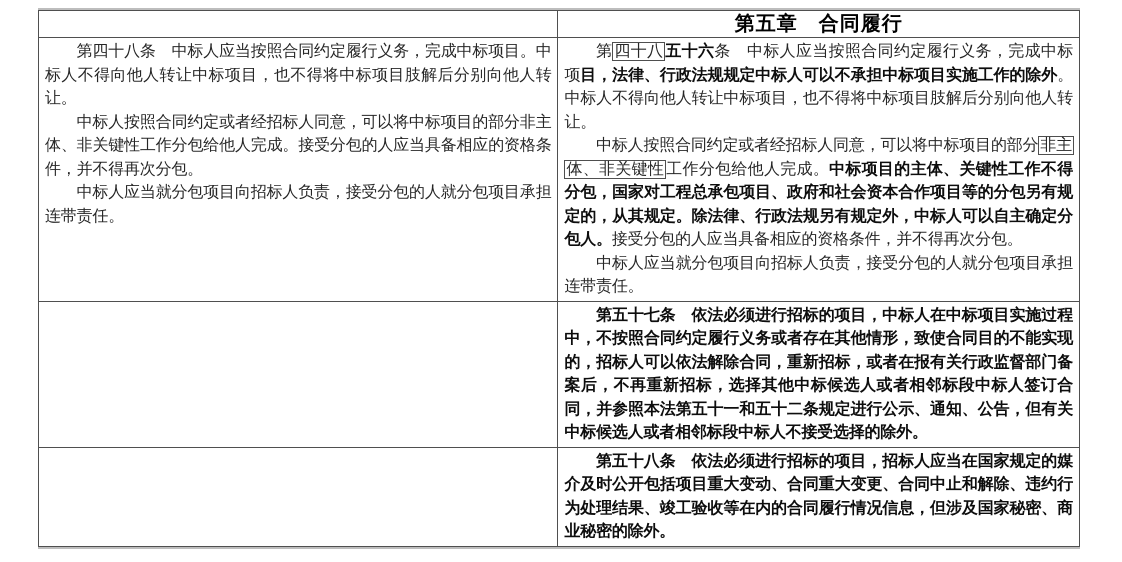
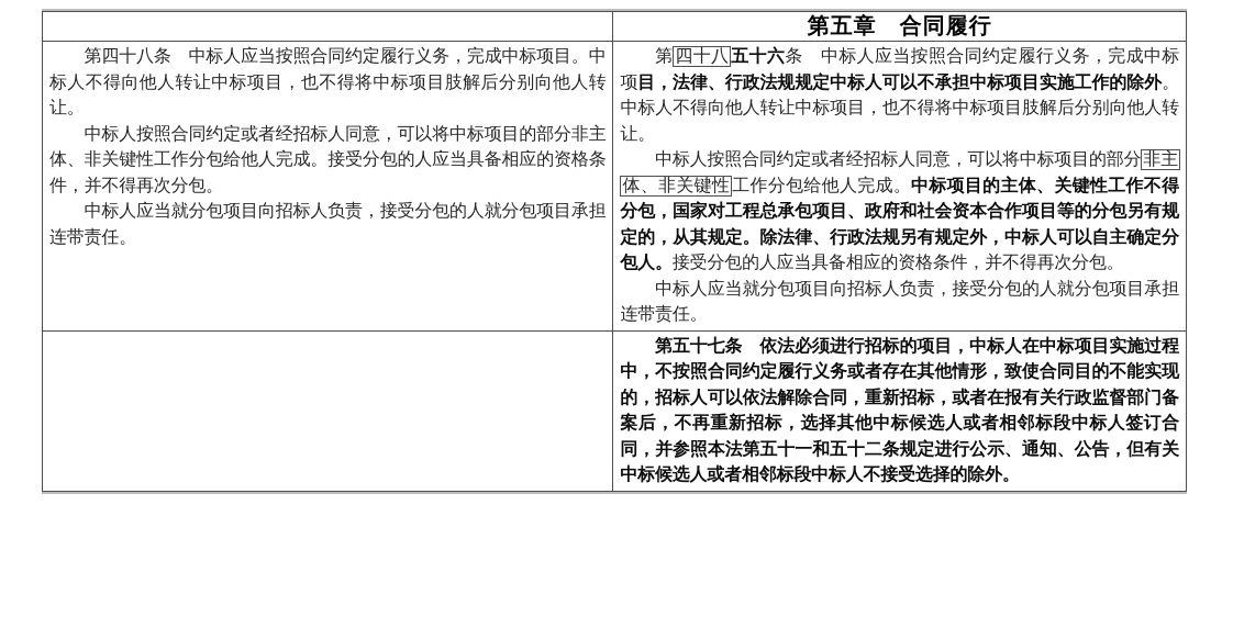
  	第五章 合同履行
  第四十八条 中标人应当按照合同约定履行义务，完成中标项目。中标人不得向他人转让中标项目，也不得将中标项目肢解后分别向他人转让。中标人按照合同约定或者经招标人同意，可以将中标项目的部分非主体、非关键性工作分包给他人完成。接受分包的人应当具备相应的资格条件，并不得再次分包。中标人应当就分包项目向招标人负责，接受分包的人就分包项目承担连带责任。	第四十八五十六条 中标人应当按照合同约定履行义务，完成中标项目，法律、行政法规规定中标人可以不承担中标项目实施工作的除外。中标人不得向他人转让中标项目，也不得将中标项目肢解后分别向他人转让。中标人按照合同约定或者经招标人同意，可以将中标项目的部分非主体、非关键性工作分包给他人完成。中标项目的主体、关键性工作不得分包，国家对工程总承包项目、政府和社会资本合作项目等的分包另有规定的，从其规定。除法律、行政法规另有规定外，中标人可以自主确定分包人。接受分包的人应当具备相应的资格条件，并不得再次分包。中标人应当就分包项目向招标人负责，接受分包的人就分包项目承担连带责任。
  	第五十七条 依法必须进行招标的项目，中标人在中标项目实施过程中，不按照合同约定履行义务或者存在其他情形，致使合同目的不能实现的，招标人可以依法解除合同，重新招标，或者在报有关行政监督部门备案后，不再重新招标，选择其他中标候选人或者相邻标段中标人签订合同，并参照本法第五十一和五十二条规定进行公示、通知、公告，但有关中标候选人或者相邻标段中标人不接受选择的除外。
- 	第五十八条 依法必须进行招标的项目，招标人应当在国家规定的媒介及时公开包括项目重大变动、合同重大变更、合同中止和解除、违约行为处理结果、竣工验收等在内的合同履行情况信息，但涉及国家秘密、商业秘密的除外。
